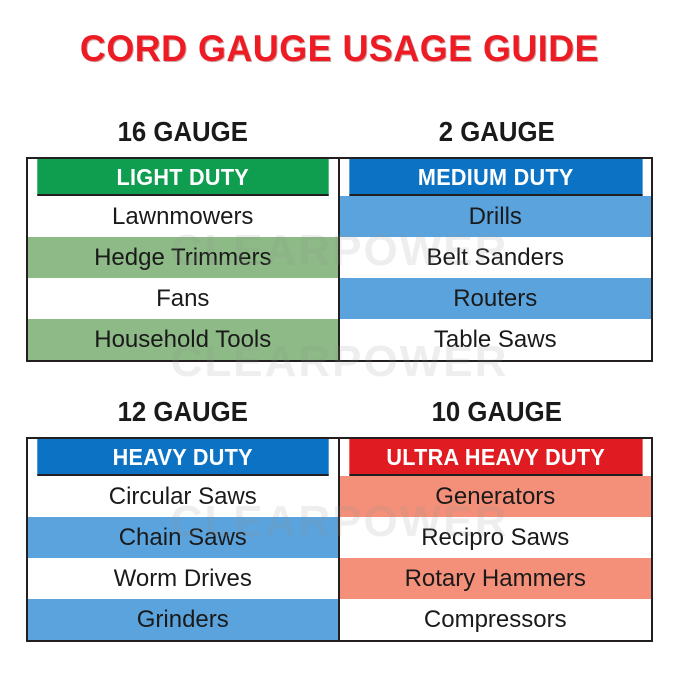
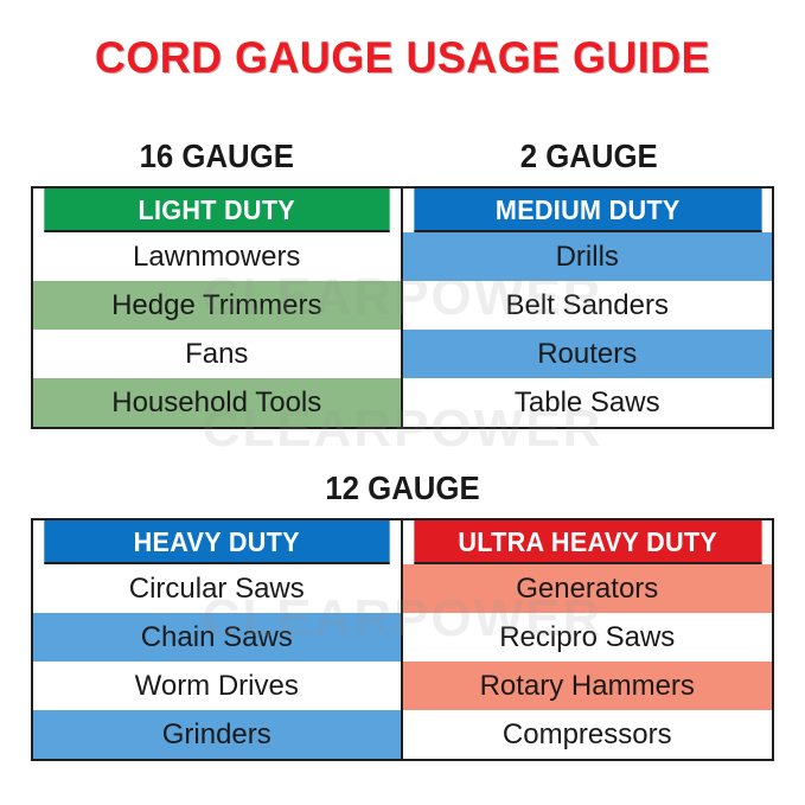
  CORD GAUGE USAGE GUIDE
  CLEARPOWER
  CLEARPOWER
  CLEARPOWER
  16 GAUGE
  2 GAUGE
  LIGHT DUTY
  Lawnmowers
  Hedge Trimmers
  Fans
  Household Tools
  MEDIUM DUTY
  Drills
  Belt Sanders
  Routers
  Table Saws
  12 GAUGE
- 10 GAUGE
  HEAVY DUTY
  Circular Saws
  Chain Saws
  Worm Drives
  Grinders
  ULTRA HEAVY DUTY
  Generators
  Recipro Saws
  Rotary Hammers
  Compressors
